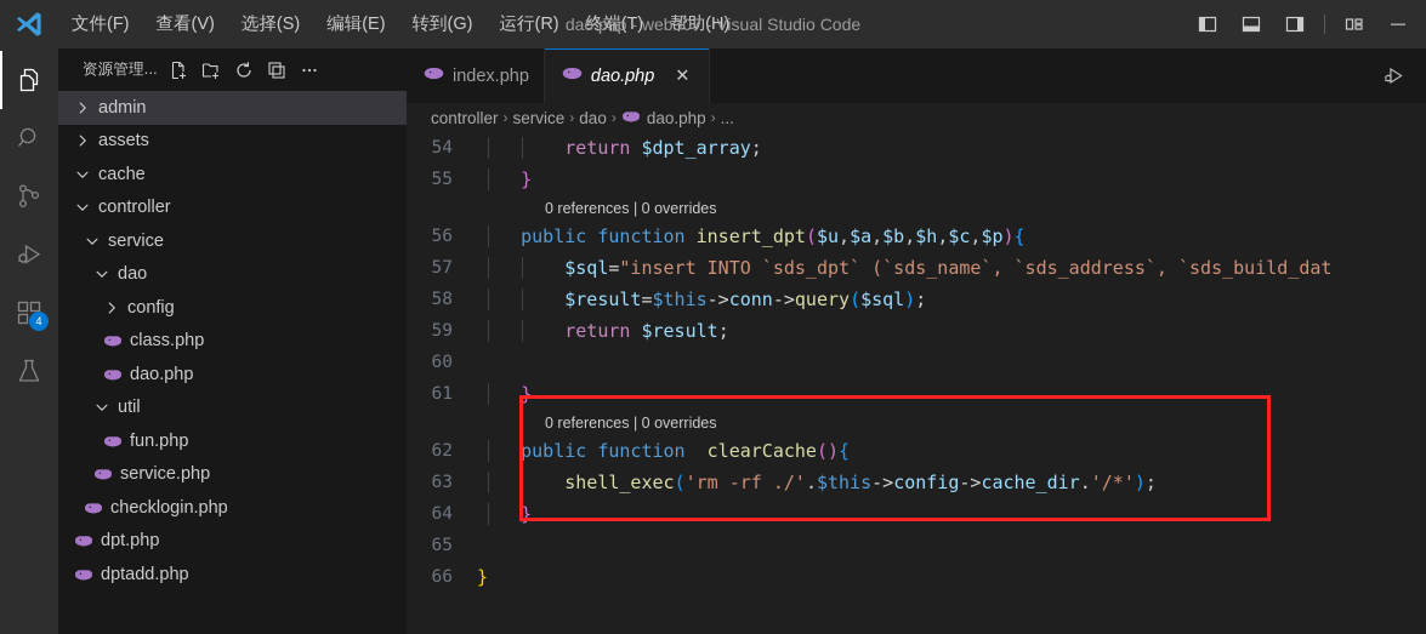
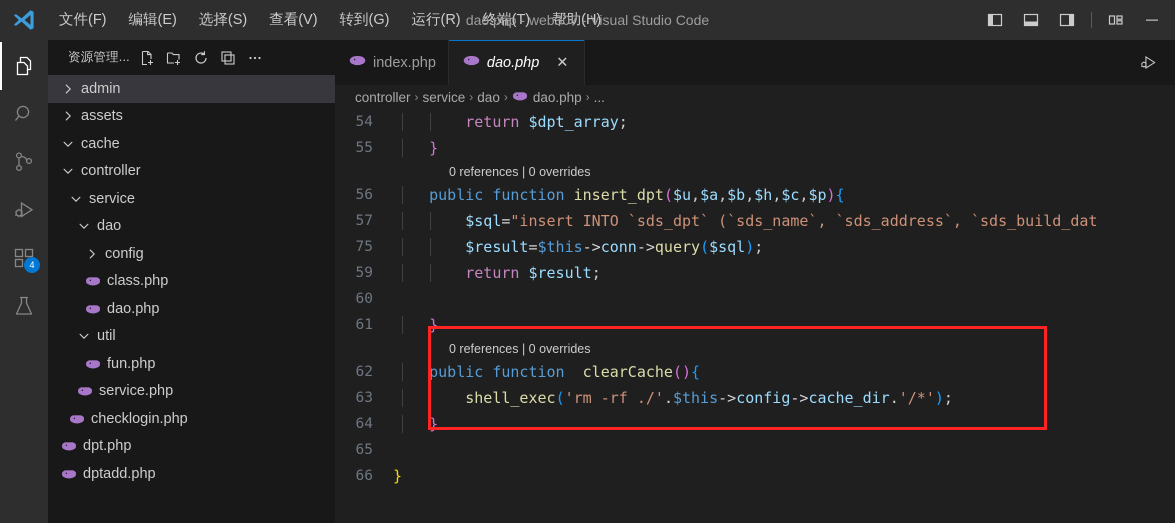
  文件(F)
- 查看(V)
+ 编辑(E)
  选择(S)
- 编辑(E)
+ 查看(V)
  转到(G)
  运行(R)
  终端(T)
  帮助(H)
  dao.php - web307 - Visual Studio Code
  4
  资源管理...
  admin
  assets
  cache
  controller
  service
  dao
  config
  class.php
  dao.php
  util
  fun.php
  service.php
  checklogin.php
  dpt.php
  dptadd.php
  index.php
  dao.php
  ✕
  controller
  ›
  service
  ›
  dao
  ›
  dao.php
  ›
  ...
  54
  return $dpt_array;
  55
  }
  0 references | 0 overrides
  56
  public function insert_dpt($u,$a,$b,$h,$c,$p){
  57
  $sql="insert INTO `sds_dpt` (`sds_name`, `sds_address`, `sds_build_dat
- 58
+ 75
  $result=$this->conn->query($sql);
  59
  return $result;
  60
  61
  }
  0 references | 0 overrides
  62
  public function clearCache(){
  63
  shell_exec('rm -rf ./'.$this->config->cache_dir.'/*');
  64
  }
  65
  66
  }
